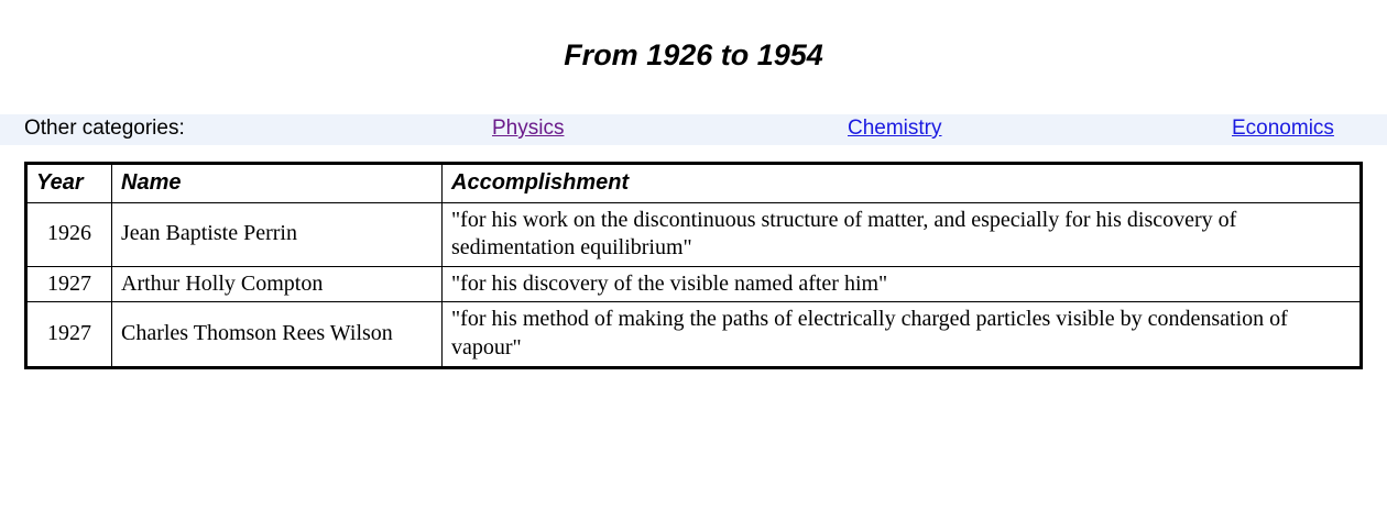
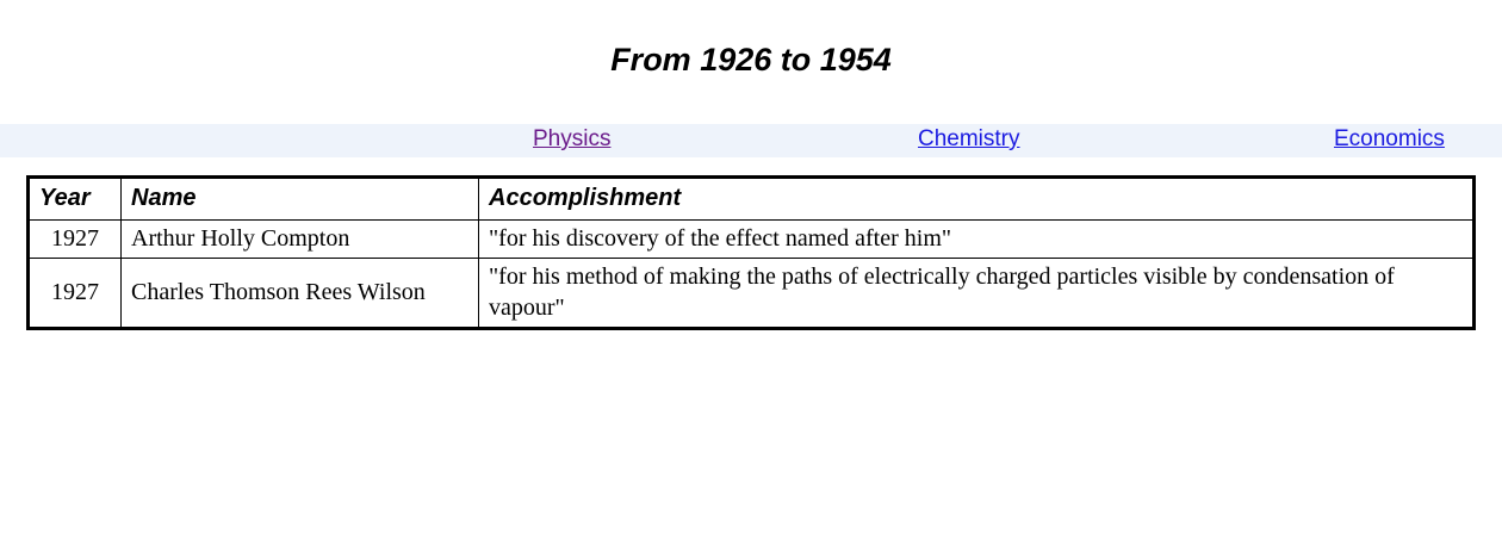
  From 1926 to 1954
- Other categories:
  Physics
  Chemistry
  Economics
  Year	Name	Accomplishment
- 1926	Jean Baptiste Perrin	"for his work on the discontinuous structure of matter, and especially for his discovery of sedimentation equilibrium"
- 1927	Arthur Holly Compton	"for his discovery of the visible named after him"
+ 1927	Arthur Holly Compton	"for his discovery of the effect named after him"
  1927	Charles Thomson Rees Wilson	"for his method of making the paths of electrically charged particles visible by condensation of vapour"
